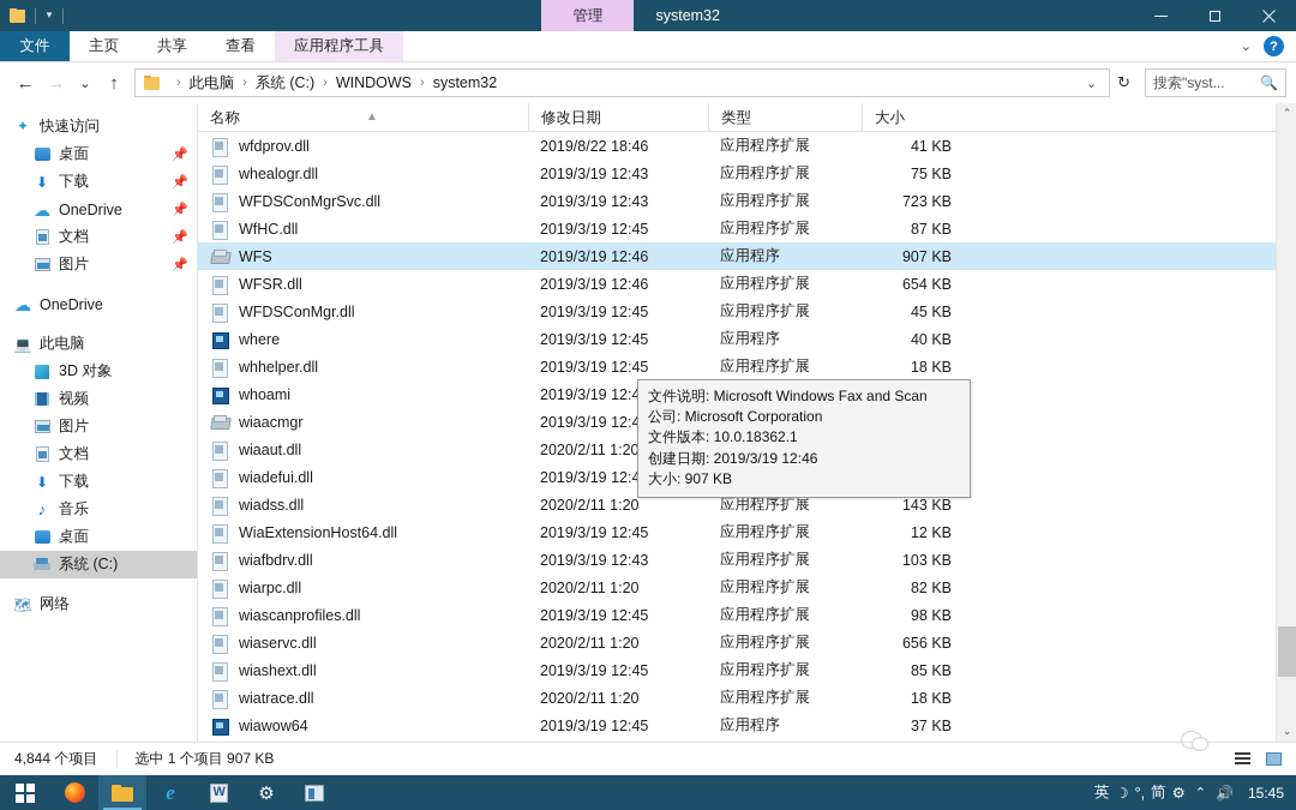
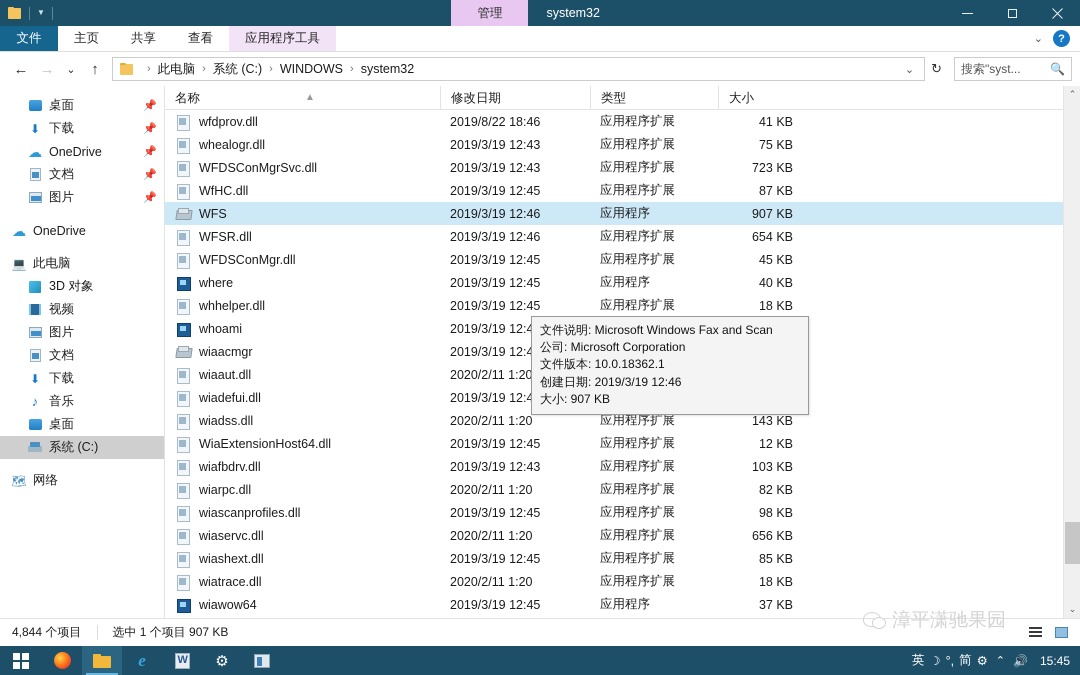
  ▼
  管理
  system32
  文件
  主页
  共享
  查看
  应用程序工具
  ⌄
  ?
  ←
  →
  ⌄
  ↑
  ›
  此电脑
  ›
  系统 (C:)
  ›
  WINDOWS
  ›
  system32
  ⌄
  ↻
  搜索"syst...
  🔍
- ✦
- 快速访问
  桌面
  📌
  ⬇
  下载
  📌
  ☁
  OneDrive
  📌
  文档
  📌
  图片
  📌
  ☁
  OneDrive
  💻
  此电脑
  3D 对象
  视频
  图片
  文档
  ⬇
  下载
  ♪
  音乐
  桌面
  系统 (C:)
  🗺
  网络
  名称
  ▲
  修改日期
  类型
  大小
  wfdprov.dll
  2019/8/22 18:46
  应用程序扩展
  41 KB
  whealogr.dll
  2019/3/19 12:43
  应用程序扩展
  75 KB
  WFDSConMgrSvc.dll
  2019/3/19 12:43
  应用程序扩展
  723 KB
  WfHC.dll
  2019/3/19 12:45
  应用程序扩展
  87 KB
  WFS
  2019/3/19 12:46
  应用程序
  907 KB
  WFSR.dll
  2019/3/19 12:46
  应用程序扩展
  654 KB
  WFDSConMgr.dll
  2019/3/19 12:45
  应用程序扩展
  45 KB
  where
  2019/3/19 12:45
  应用程序
  40 KB
  whhelper.dll
  2019/3/19 12:45
  应用程序扩展
  18 KB
  whoami
  2019/3/19 12:4
  wiaacmgr
  2019/3/19 12:4
  wiaaut.dll
  2020/2/11 1:20
  wiadefui.dll
  2019/3/19 12:4
  wiadss.dll
  2020/2/11 1:20
  应用程序扩展
  143 KB
  WiaExtensionHost64.dll
  2019/3/19 12:45
  应用程序扩展
  12 KB
  wiafbdrv.dll
  2019/3/19 12:43
  应用程序扩展
  103 KB
  wiarpc.dll
  2020/2/11 1:20
  应用程序扩展
  82 KB
  wiascanprofiles.dll
  2019/3/19 12:45
  应用程序扩展
  98 KB
  wiaservc.dll
  2020/2/11 1:20
  应用程序扩展
  656 KB
  wiashext.dll
  2019/3/19 12:45
  应用程序扩展
  85 KB
  wiatrace.dll
  2020/2/11 1:20
  应用程序扩展
  18 KB
  wiawow64
  2019/3/19 12:45
  应用程序
  37 KB
  文件说明: Microsoft Windows Fax and Scan
  公司: Microsoft Corporation
  文件版本: 10.0.18362.1
  创建日期: 2019/3/19 12:46
  大小: 907 KB
  ⌃
  ⌄
  4,844 个项目
  选中 1 个项目 907 KB
+ 漳平潇驰果园
  e
  ⚙
  英
  ☽
  °,
  简
  ⚙
  ⌃
  🔊
  15:45
